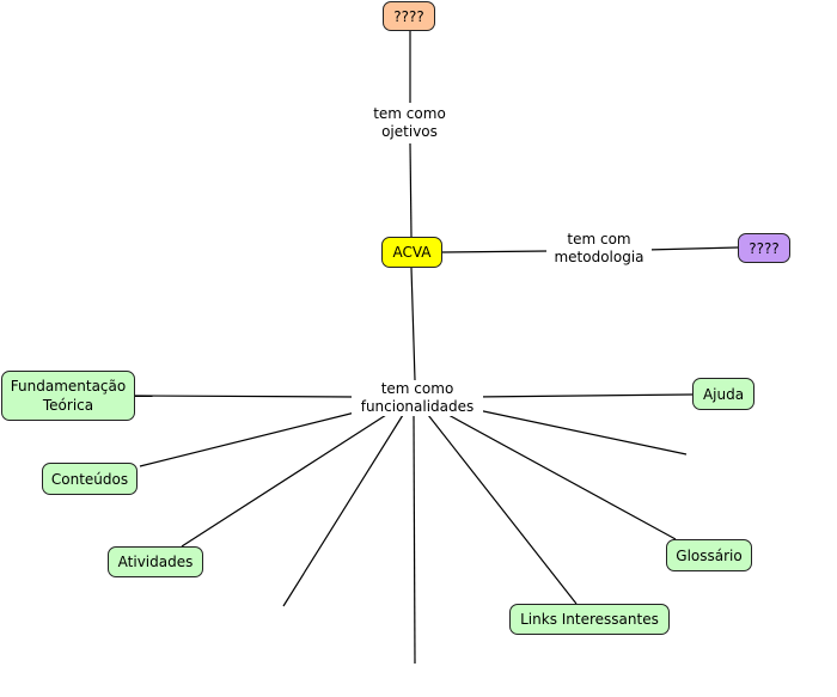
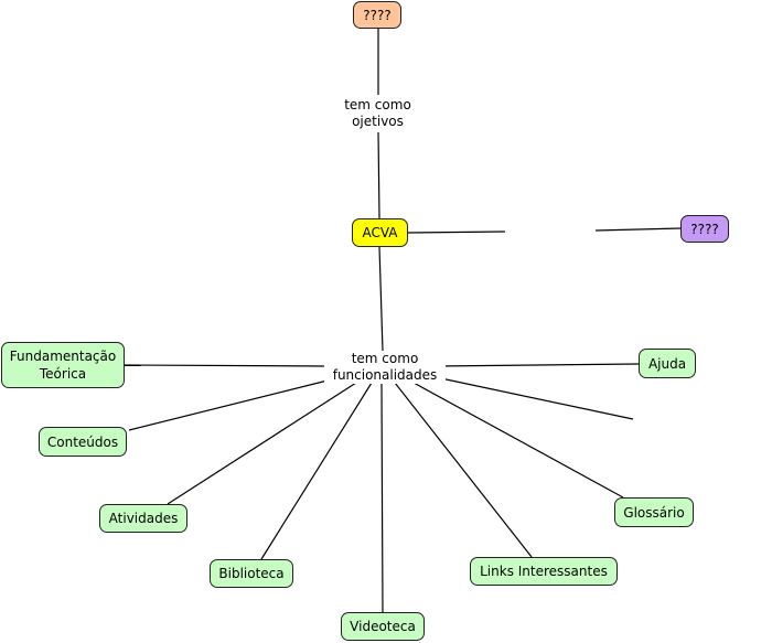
  tem como
  ojetivos
- tem com
- metodologia
  tem como
  funcionalidades
  ????
  ACVA
  ????
  Fundamentação
  Teórica
  Conteúdos
  Atividades
+ Biblioteca
+ Videoteca
  Links Interessantes
  Glossário
  Ajuda
